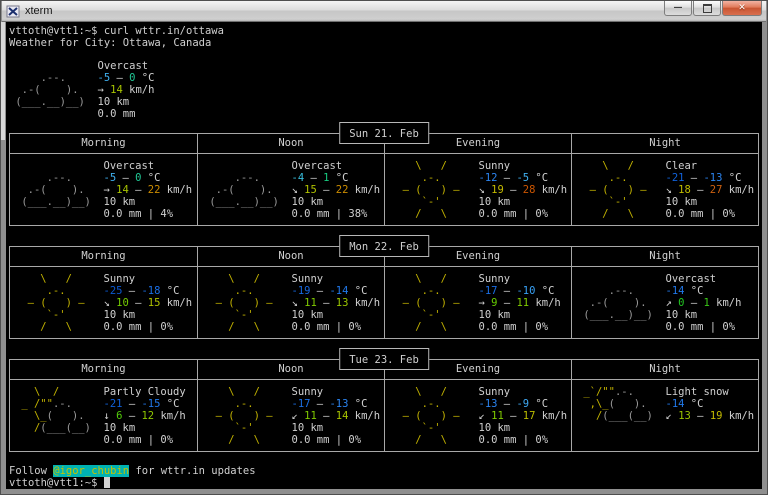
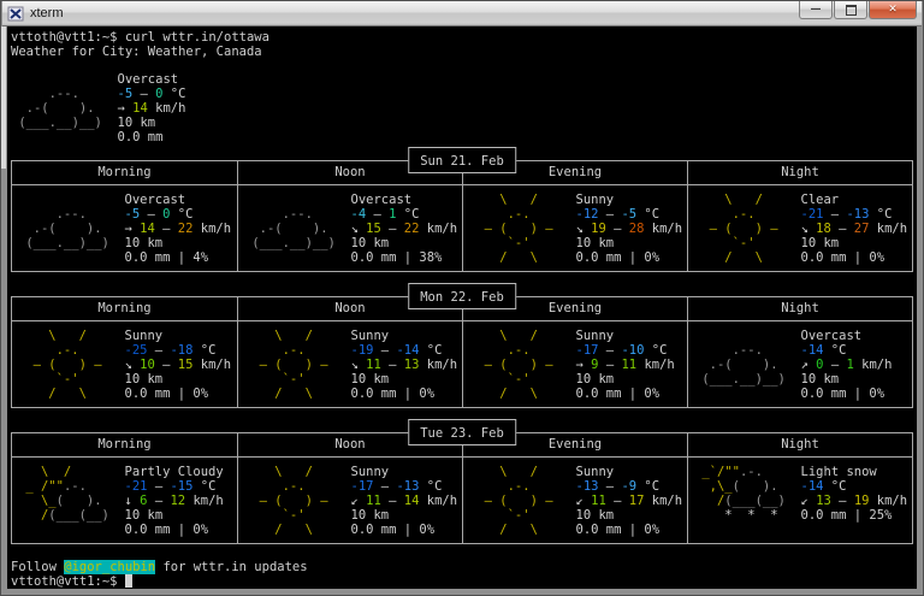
  xterm
  —
  ✕
  vttoth@vtt1:~$ curl wttr.in/ottawa
- Weather for City: Ottawa, Canada
+ Weather for City: Weather, Canada
  Overcast
  .--. -5 – 0 °C
  .-( ). → 14 km/h
  (___.__)__) 10 km
  0.0 mm
  Sun 21. Feb
  Morning
  Overcast
  .--. -5 – 0 °C
  .-( ). → 14 – 22 km/h
  (___.__)__) 10 km
  0.0 mm | 4%
  Noon
  Overcast
  .--. -4 – 1 °C
  .-( ). ↘ 15 – 22 km/h
  (___.__)__) 10 km
  0.0 mm | 38%
  Evening
  \ / Sunny
  .-. -12 – -5 °C
  – ( ) – ↘ 19 – 28 km/h
  `-' 10 km
  / \ 0.0 mm | 0%
  Night
  \ / Clear
  .-. -21 – -13 °C
  – ( ) – ↘ 18 – 27 km/h
  `-' 10 km
  / \ 0.0 mm | 0%
  Mon 22. Feb
  Morning
  \ / Sunny
  .-. -25 – -18 °C
  – ( ) – ↘ 10 – 15 km/h
  `-' 10 km
  / \ 0.0 mm | 0%
  Noon
  \ / Sunny
  .-. -19 – -14 °C
  – ( ) – ↘ 11 – 13 km/h
  `-' 10 km
  / \ 0.0 mm | 0%
  Evening
  \ / Sunny
  .-. -17 – -10 °C
  – ( ) – → 9 – 11 km/h
  `-' 10 km
  / \ 0.0 mm | 0%
  Night
  Overcast
  .--. -14 °C
  .-( ). ↗ 0 – 1 km/h
  (___.__)__) 10 km
  0.0 mm | 0%
  Tue 23. Feb
  Morning
  \ / Partly Cloudy
  _ /"".-. -21 – -15 °C
  \_( ). ↓ 6 – 12 km/h
  /(___(__) 10 km
  0.0 mm | 0%
  Noon
  \ / Sunny
  .-. -17 – -13 °C
  – ( ) – ↙ 11 – 14 km/h
  `-' 10 km
  / \ 0.0 mm | 0%
  Evening
  \ / Sunny
  .-. -13 – -9 °C
  – ( ) – ↙ 11 – 17 km/h
  `-' 10 km
  / \ 0.0 mm | 0%
  Night
  _`/"".-. Light snow
  ,\_( ). -14 °C
  /(___(__) ↙ 13 – 19 km/h
+ * * * 0.0 mm | 25%
  Follow @igor_chubin for wttr.in updates
  vttoth@vtt1:~$
